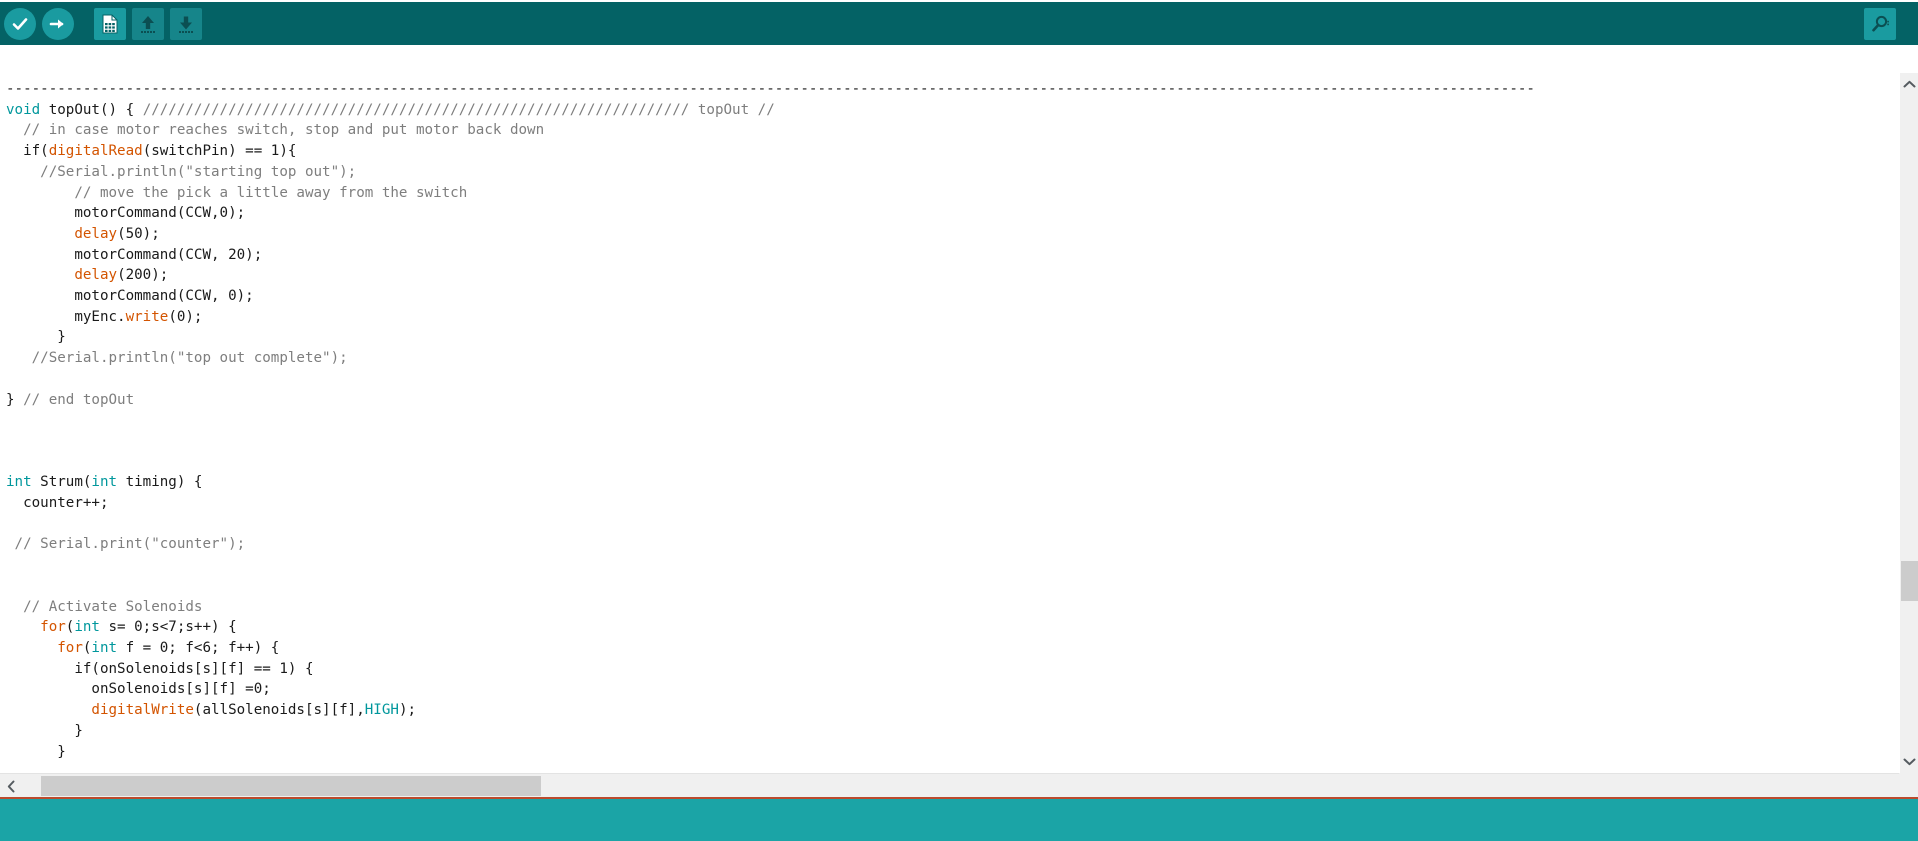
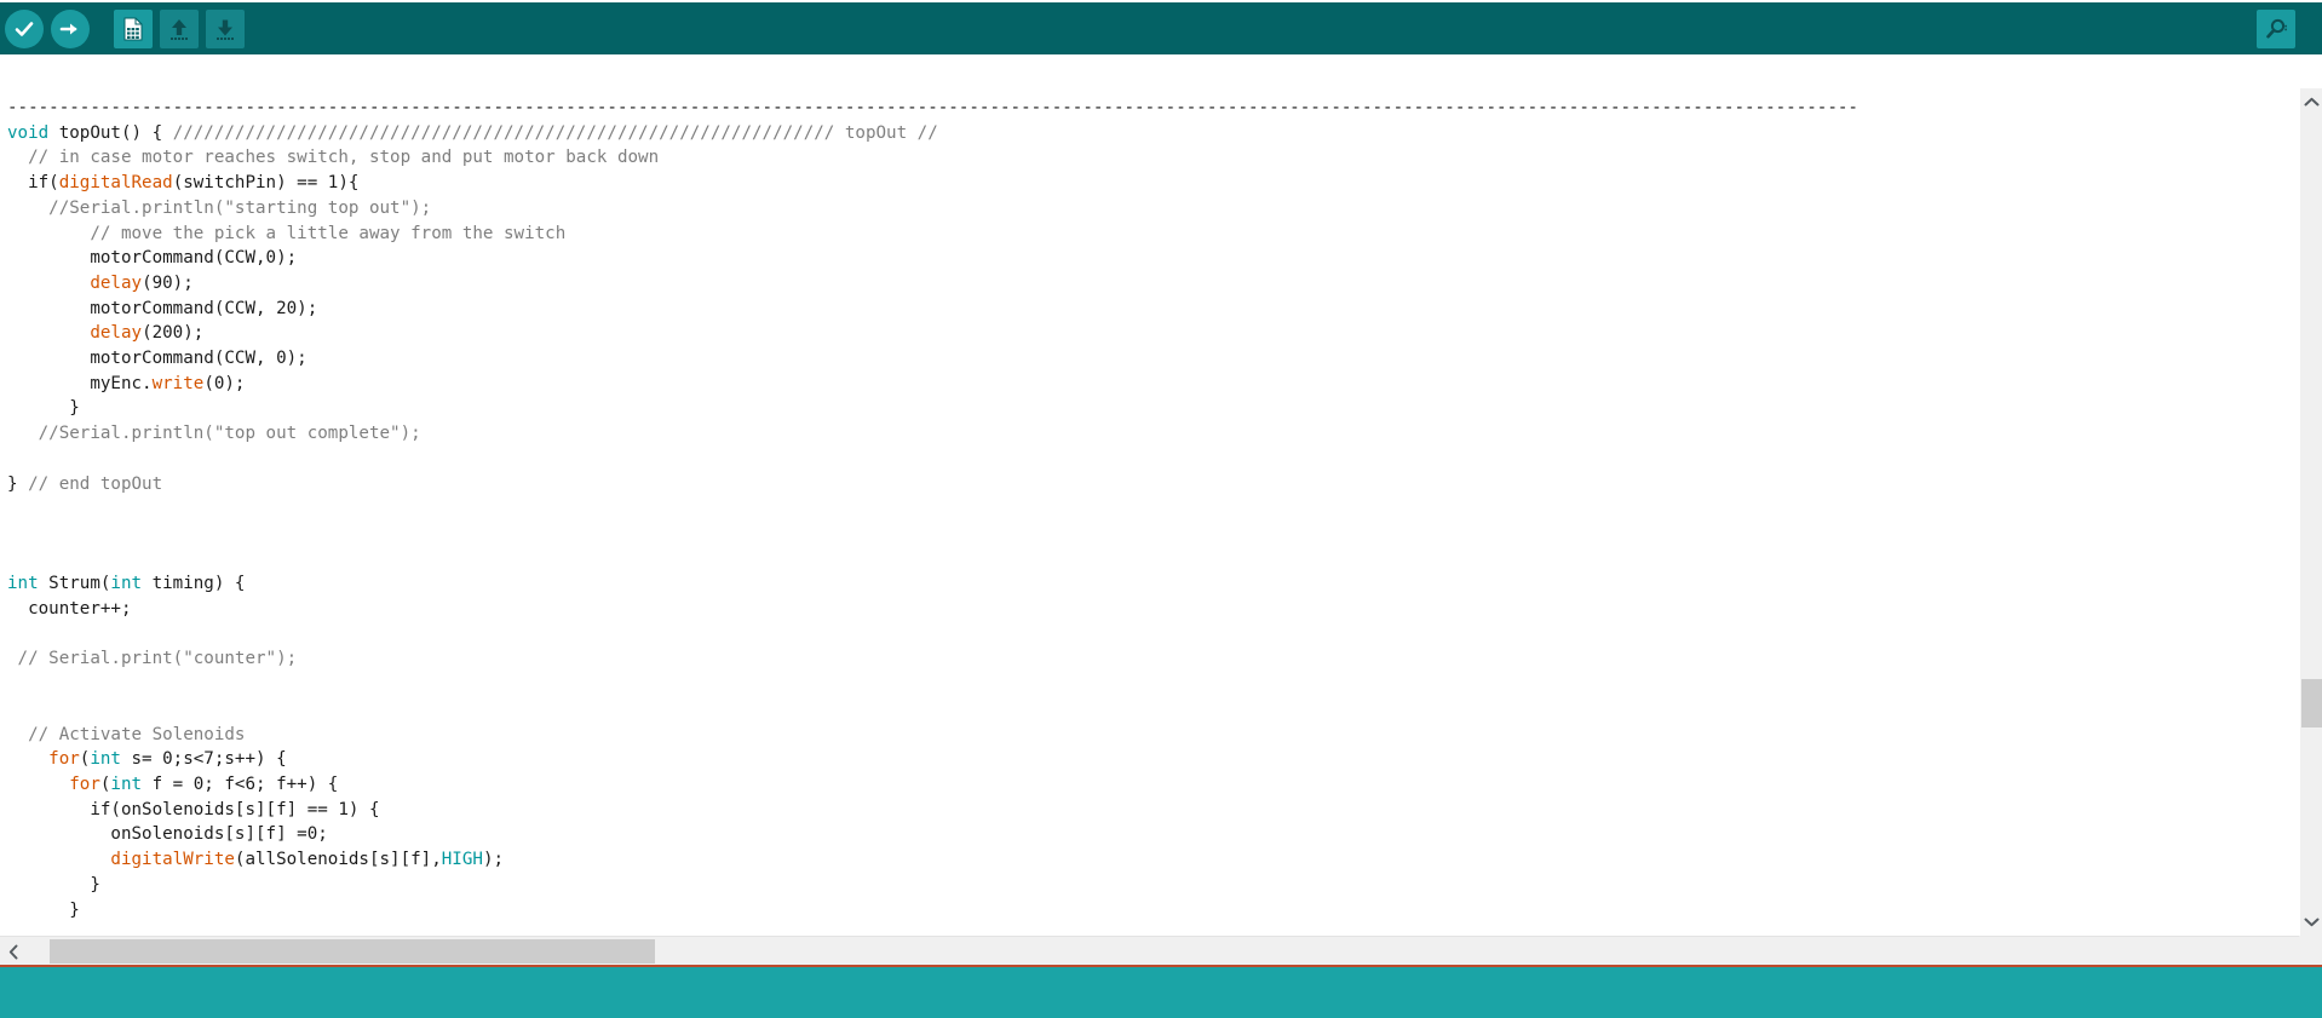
- ----------------------------------------------------------------------------------------------------------------------------------------------------------------------------------- void topOut() { //////////////////////////////////////////////////////////////// topOut // // in case motor reaches switch, stop and put motor back down if(digitalRead(switchPin) == 1){ //Serial.println("starting top out"); // move the pick a little away from the switch motorCommand(CCW,0); delay(50); motorCommand(CCW, 20); delay(200); motorCommand(CCW, 0); myEnc.write(0); } //Serial.println("top out complete"); } // end topOut int Strum(int timing) { counter++; // Serial.print("counter"); // Activate Solenoids for(int s= 0;s<7;s++) { for(int f = 0; f<6; f++) { if(onSolenoids[s][f] == 1) { onSolenoids[s][f] =0; digitalWrite(allSolenoids[s][f],HIGH); } }
+ ----------------------------------------------------------------------------------------------------------------------------------------------------------------------------------- void topOut() { //////////////////////////////////////////////////////////////// topOut // // in case motor reaches switch, stop and put motor back down if(digitalRead(switchPin) == 1){ //Serial.println("starting top out"); // move the pick a little away from the switch motorCommand(CCW,0); delay(90); motorCommand(CCW, 20); delay(200); motorCommand(CCW, 0); myEnc.write(0); } //Serial.println("top out complete"); } // end topOut int Strum(int timing) { counter++; // Serial.print("counter"); // Activate Solenoids for(int s= 0;s<7;s++) { for(int f = 0; f<6; f++) { if(onSolenoids[s][f] == 1) { onSolenoids[s][f] =0; digitalWrite(allSolenoids[s][f],HIGH); } }
